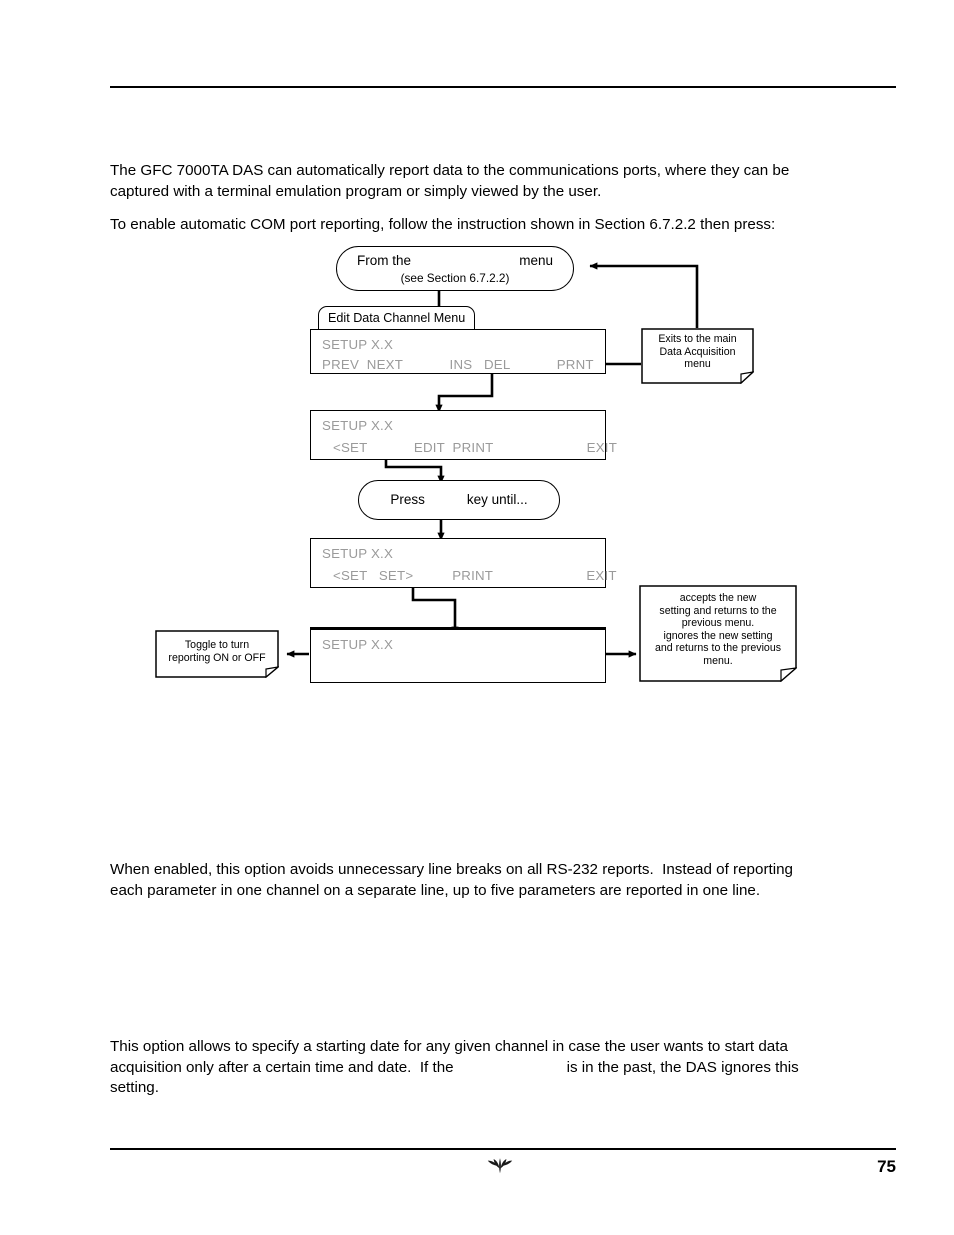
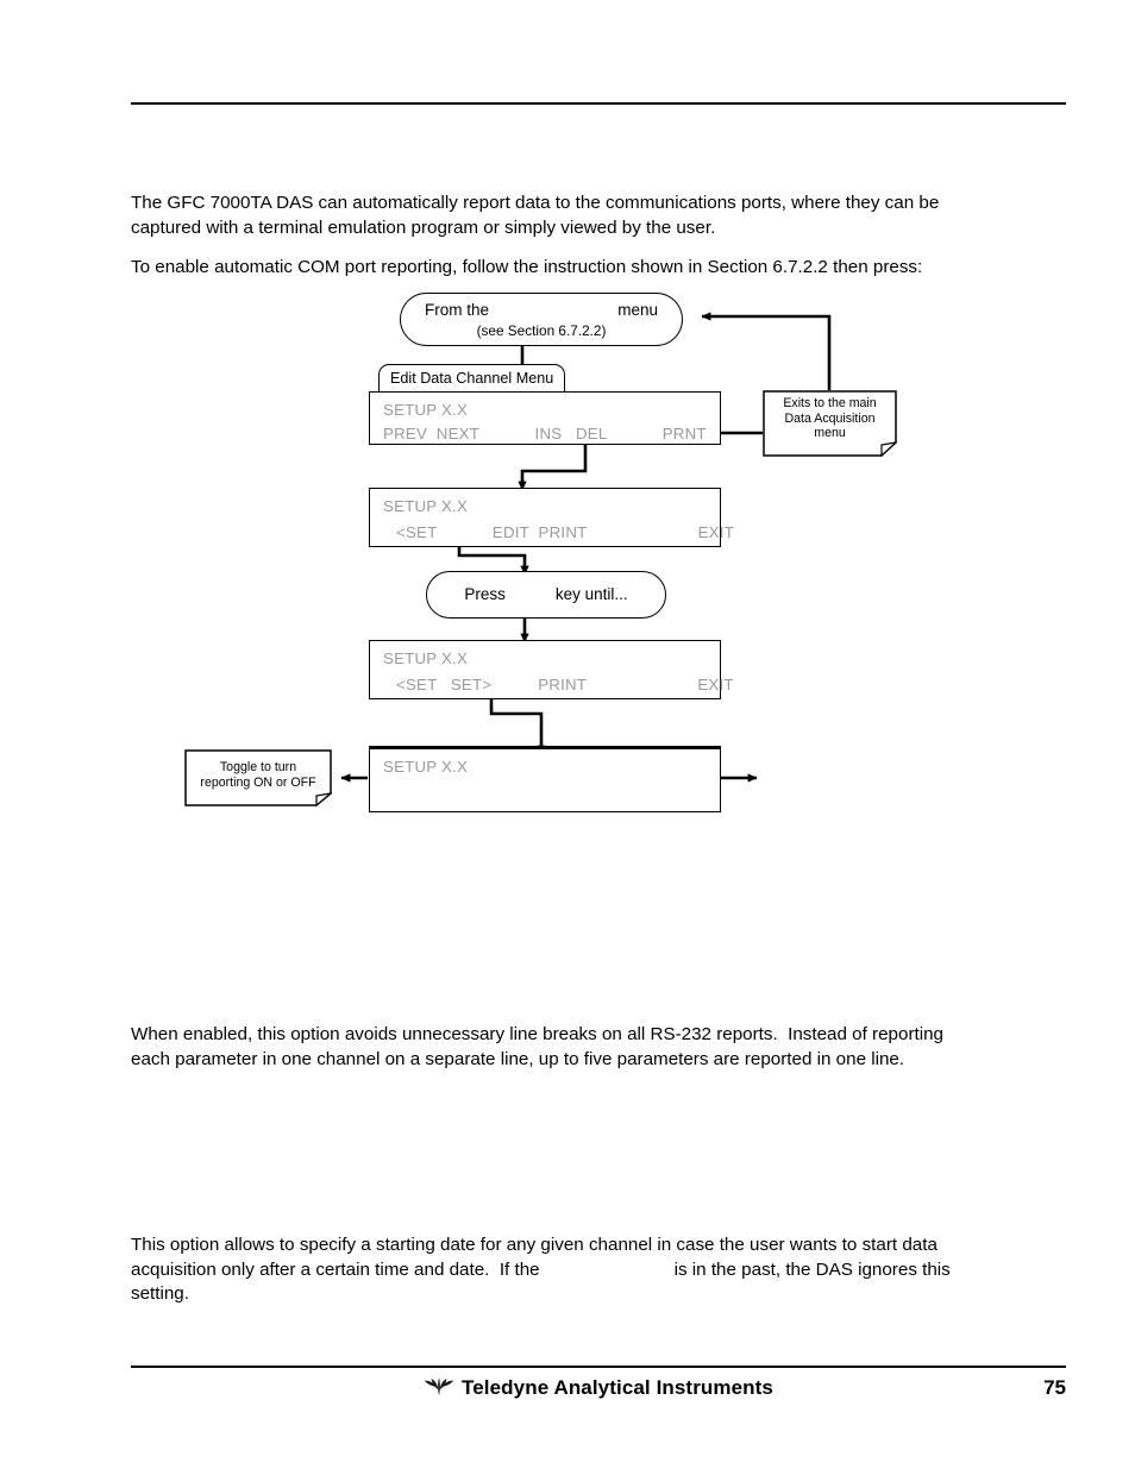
  The GFC 7000TA DAS can automatically report data to the communications ports, where they can be
  captured with a terminal emulation program or simply viewed by the user.
  To enable automatic COM port reporting, follow the instruction shown in Section 6.7.2.2 then press:
  From the
  menu
  (see Section 6.7.2.2)
  Edit Data Channel Menu
  SETUP X.X
  PREV NEXT INS DEL PRNT
  SETUP X.X
  <SET EDIT PRINT EXIT
  Press
  key until...
  SETUP X.X
  <SET SET> PRINT EXIT
  SETUP X.X
  Exits to the main
  Data Acquisition
  menu
  Toggle to turn
  reporting ON or OFF
- accepts the new
- setting and returns to the
- previous menu.
- ignores the new setting
- and returns to the previous
- menu.
  When enabled, this option avoids unnecessary line breaks on all RS-232 reports. Instead of reporting
  each parameter in one channel on a separate line, up to five parameters are reported in one line.
  This option allows to specify a starting date for any given channel in case the user wants to start data
  acquisition only after a certain time and date. If the is in the past, the DAS ignores this
  setting.
+ Teledyne Analytical Instruments
  75
